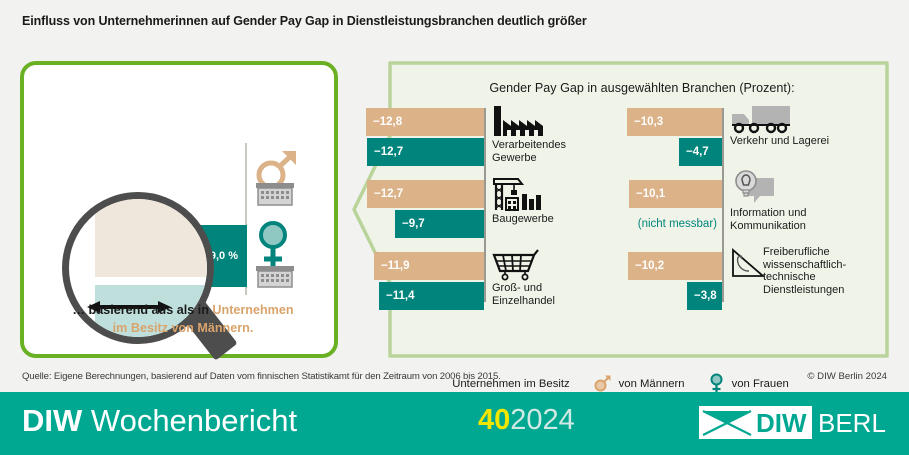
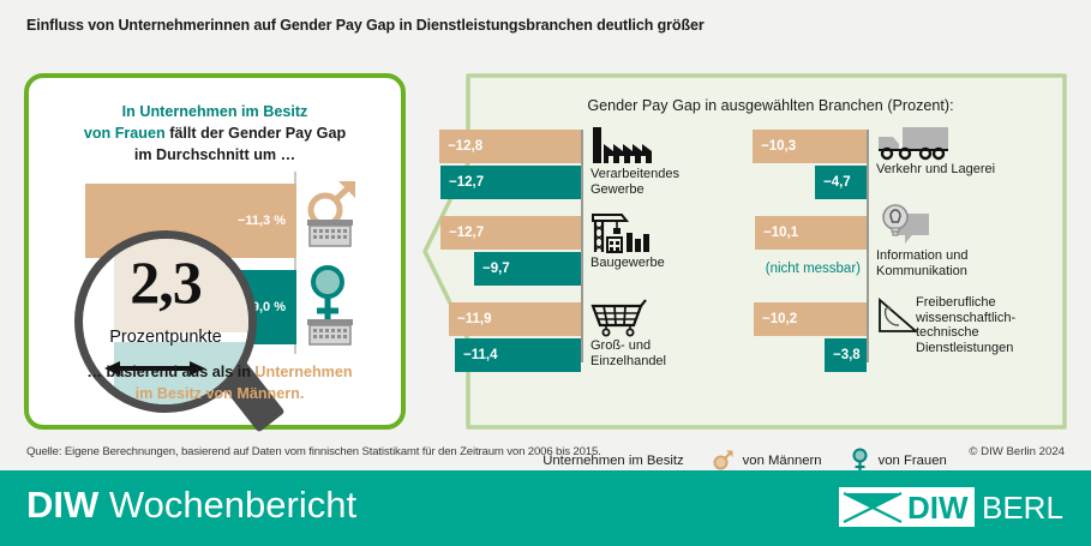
  Einfluss von Unternehmerinnen auf Gender Pay Gap in Dienstleistungsbranchen deutlich größer
+ In Unternehmen im Besitz
+ von Frauen fällt der Gender Pay Gap
+ im Durchschnitt um …
+ −11,3 %
+ 2,3
+ Prozentpunkte
  … basierend aus als in Unternehmen
  im Besitz von Männern.
  Gender Pay Gap in ausgewählten Branchen (Prozent):
  −12,8
  −12,7
  Verarbeitendes
  Gewerbe
  −12,7
  −9,7
  Baugewerbe
  −11,9
  −11,4
  Groß- und
  Einzelhandel
  −10,3
  −4,7
  Verkehr und Lagerei
  −10,1
  (nicht messbar)
  Information und
  Kommunikation
  −10,2
  −3,8
  Freiberufliche
  wissenschaftlich-technische
  Dienstleistungen
  Unternehmen im Besitz
  von Männern
  von Frauen
  Quelle: Eigene Berechnungen, basierend auf Daten vom finnischen Statistikamt für den Zeitraum von 2006 bis 2015.
  © DIW Berlin 2024
  DIW Wochenbericht
- 402024
  DIW
